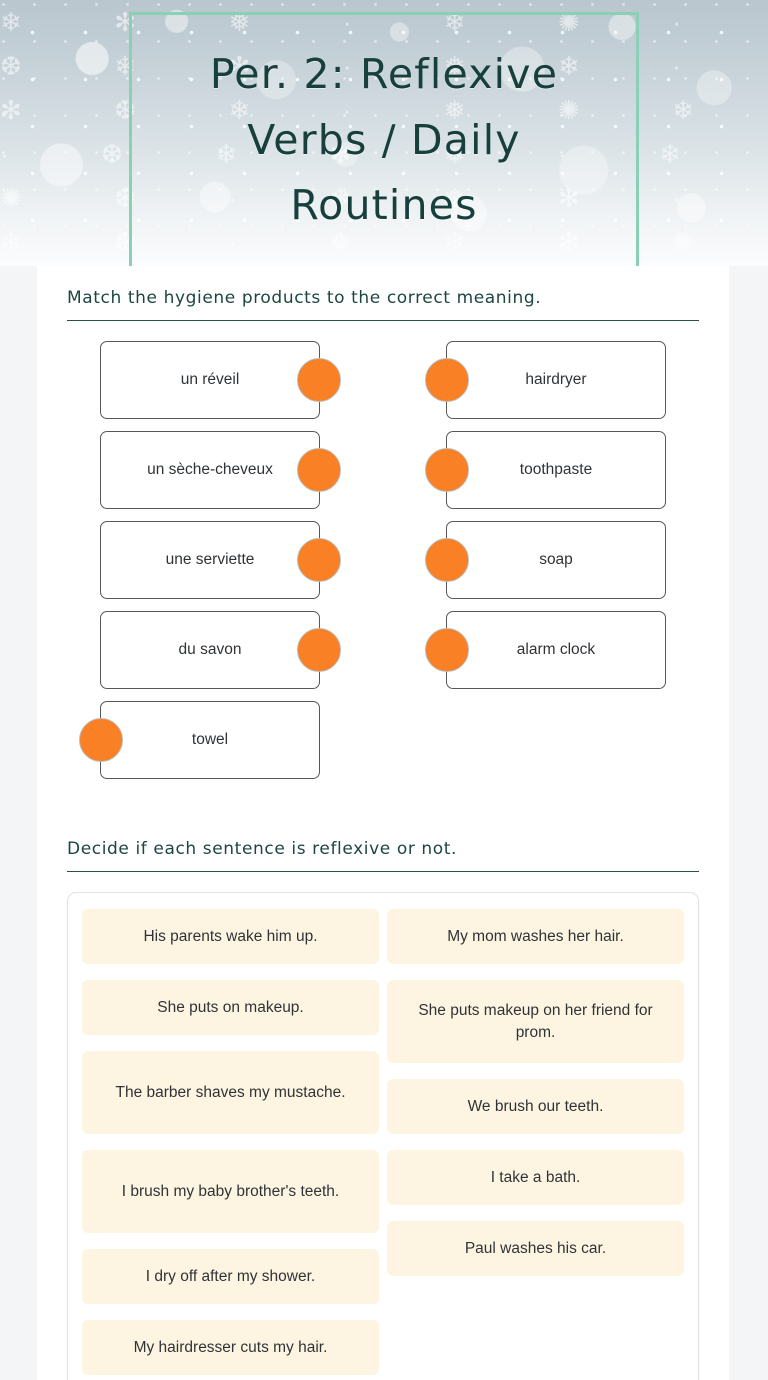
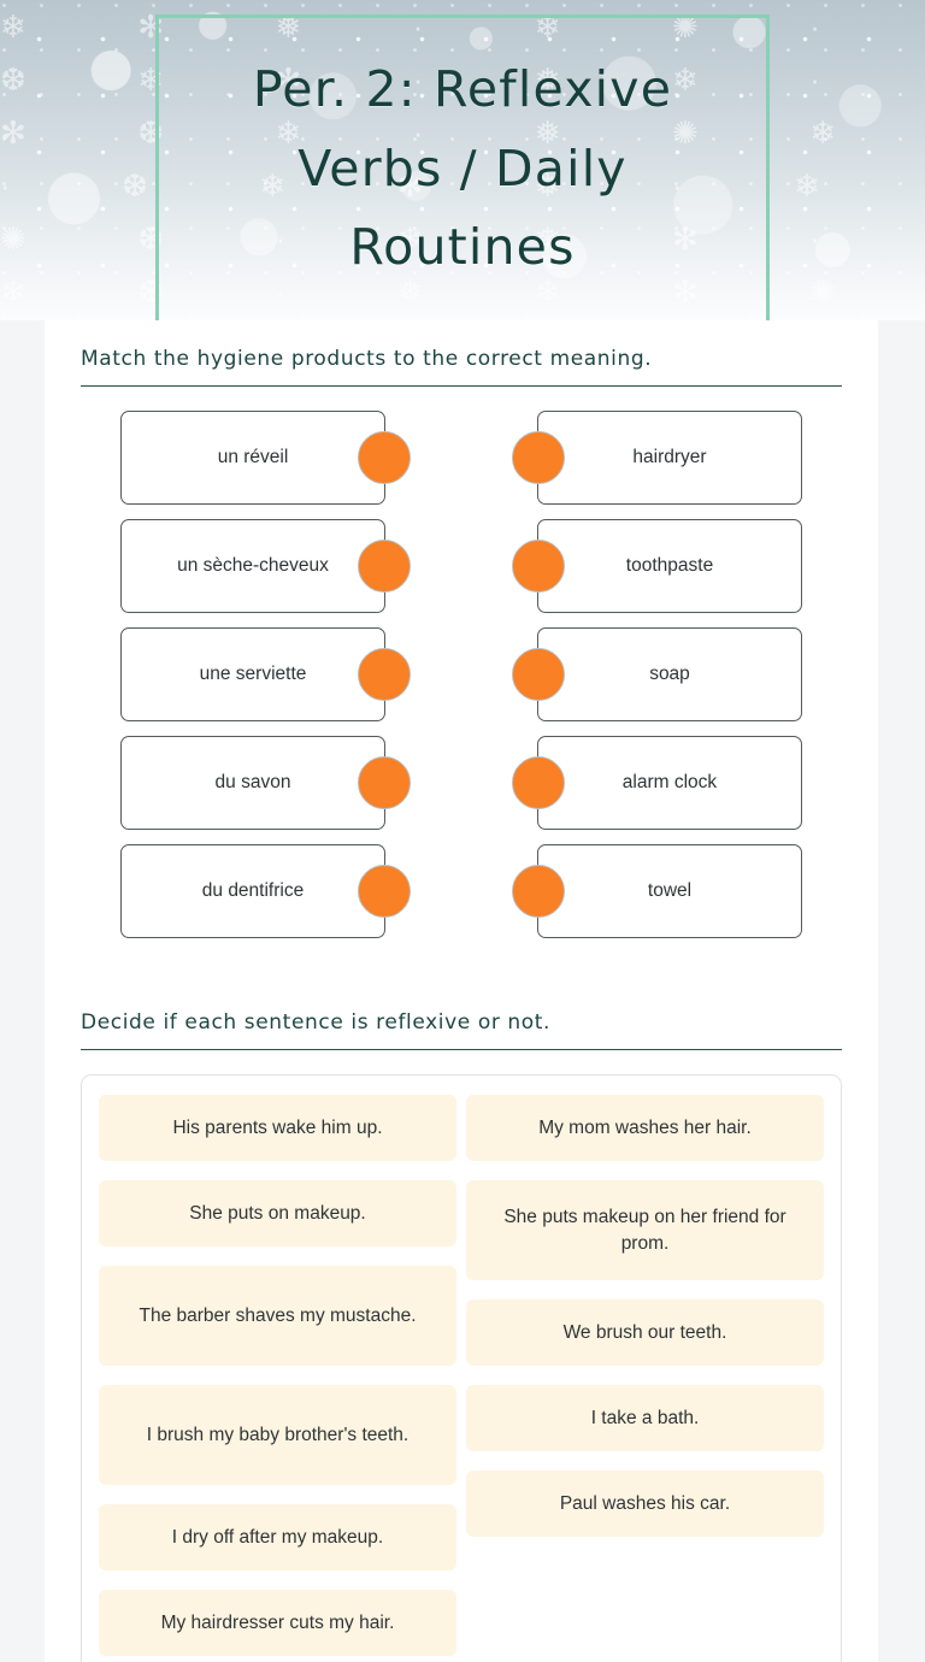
  Per. 2: Reflexive Verbs / Daily Routines
  Match the hygiene products to the correct meaning.
  un réveil
  hairdryer
  un sèche-cheveux
  toothpaste
  une serviette
  soap
  du savon
  alarm clock
+ du dentifrice
  towel
  Decide if each sentence is reflexive or not.
  His parents wake him up.
  She puts on makeup.
  The barber shaves my mustache.
  I brush my baby brother's teeth.
- I dry off after my shower.
+ I dry off after my makeup.
  My hairdresser cuts my hair.
  My mom washes her hair.
  She puts makeup on her friend for prom.
  We brush our teeth.
  I take a bath.
  Paul washes his car.
